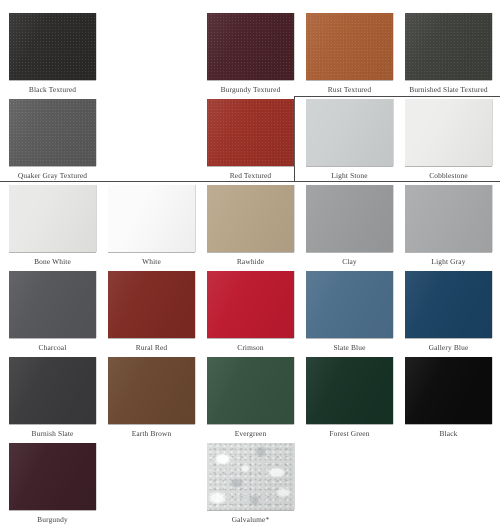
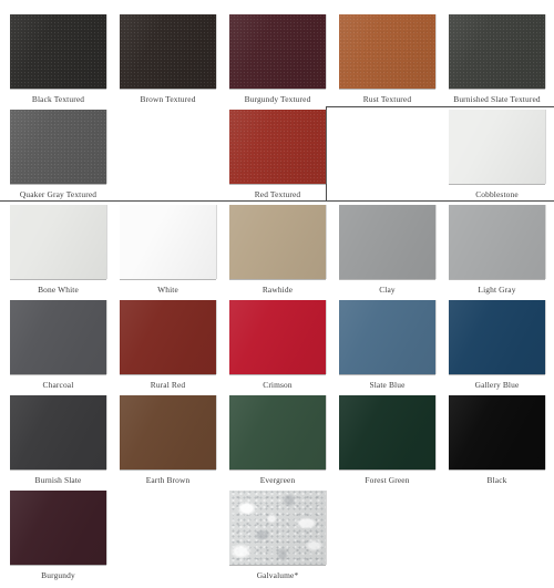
  Black Textured
+ Brown Textured
  Burgundy Textured
  Rust Textured
  Burnished Slate Textured
  Quaker Gray Textured
  Red Textured
- Light Stone
  Cobblestone
  Bone White
  White
  Rawhide
  Clay
  Light Gray
  Charcoal
  Rural Red
  Crimson
  Slate Blue
  Gallery Blue
  Burnish Slate
  Earth Brown
  Evergreen
  Forest Green
  Black
  Burgundy
  Galvalume*
